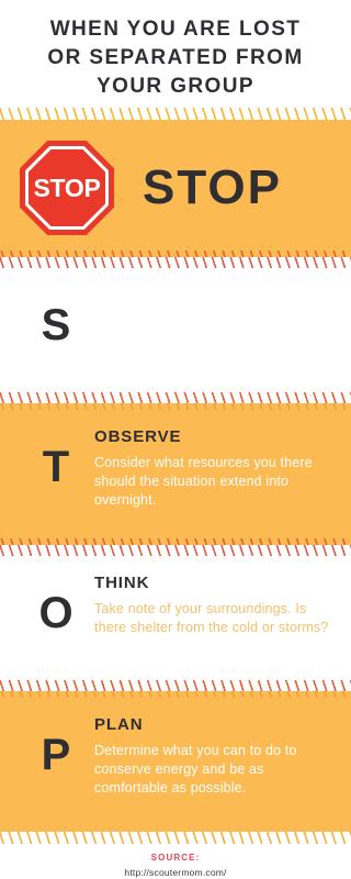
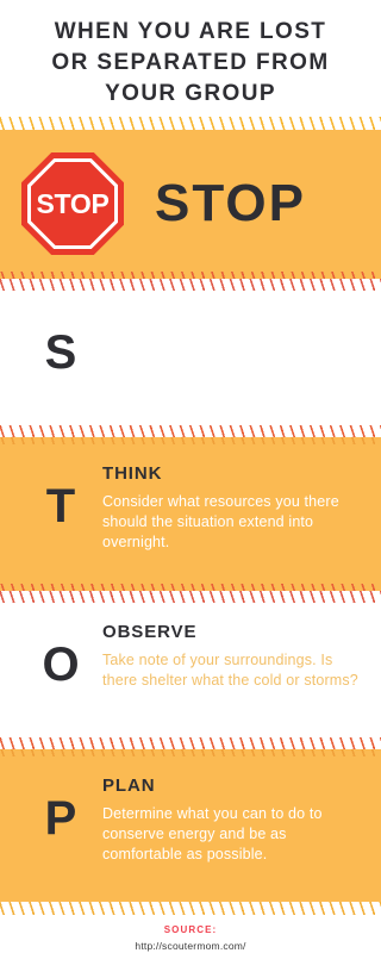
  WHEN YOU ARE LOST
  OR SEPARATED FROM
  YOUR GROUP
  STOP
  STOP
  S
  T
- OBSERVE
+ THINK
  Consider what resources you there should the situation extend into overnight.
  O
- THINK
+ OBSERVE
- Take note of your surroundings. Is there shelter from the cold or storms?
+ Take note of your surroundings. Is there shelter what the cold or storms?
  P
  PLAN
  Determine what you can to do to conserve energy and be as comfortable as possible.
  SOURCE:
  http://scoutermom.com/
